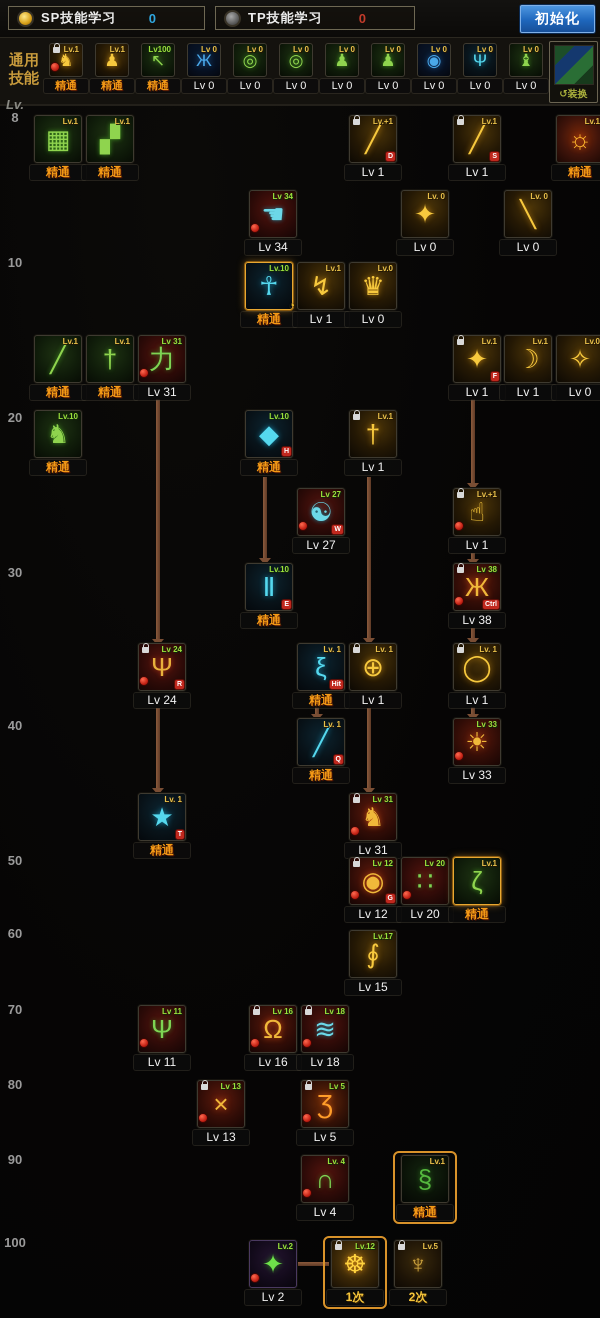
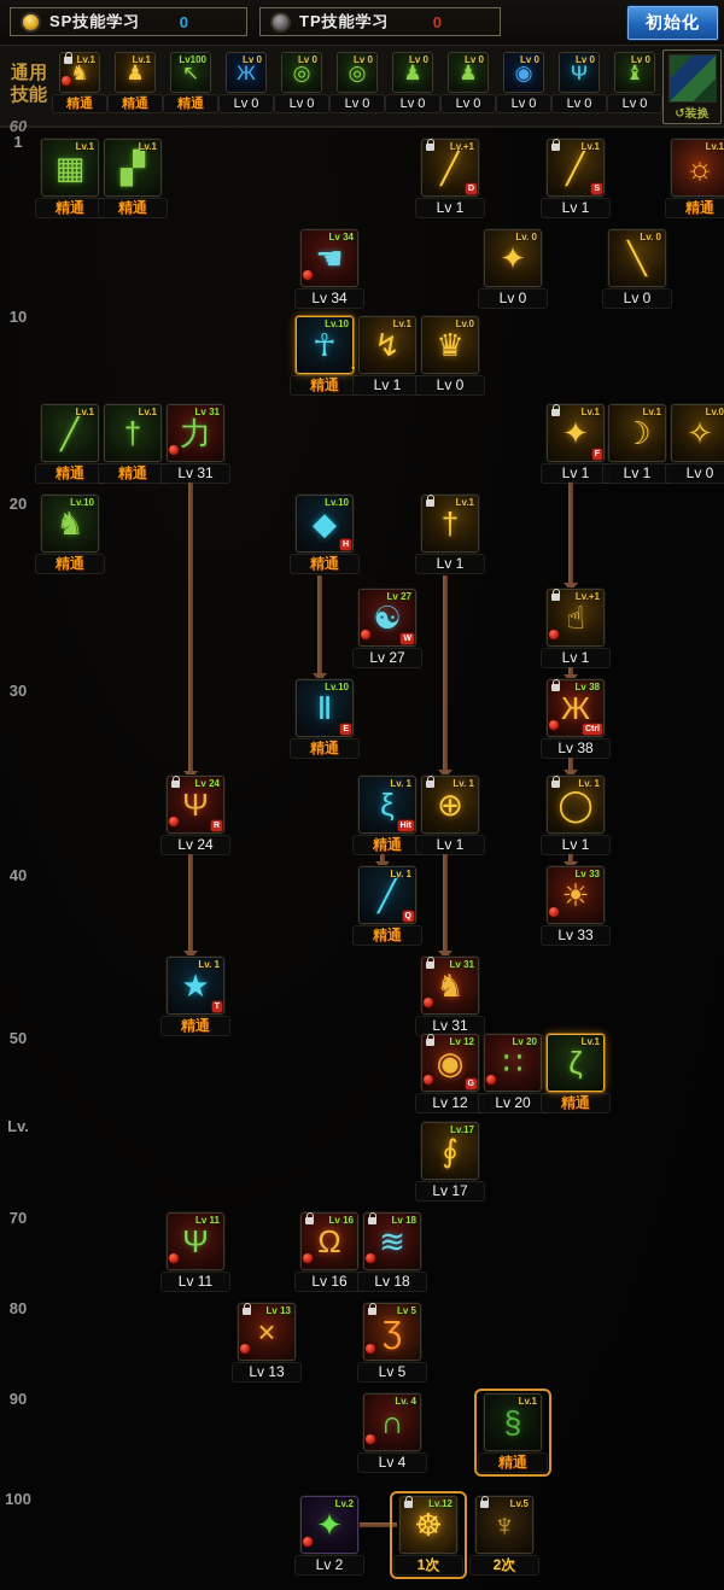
  SP技能学习
  0
  TP技能学习
  0
  初始化
  通用
  技能
  ♞
  Lv.1
  精通
  ♟
  Lv.1
  精通
  ↖
  Lv100
  精通
  Ж
  Lv 0
  Lv 0
  ◎
  Lv 0
  Lv 0
  ◎
  Lv 0
  Lv 0
  ♟
  Lv 0
  Lv 0
  ♟
  Lv 0
  Lv 0
  ◉
  Lv 0
  Lv 0
  Ψ
  Lv 0
  Lv 0
  ♝
  Lv 0
  Lv 0
  ↺装换
- Lv.
+ 60
- 8
+ 1
  10
  20
  30
  40
  50
- 60
+ Lv.
  70
  80
  90
  100
  ▦
  Lv.1
  精通
  ▞
  Lv.1
  精通
  ╱
  Lv.+1
  Lv 1
  ╱
  Lv.1
  Lv 1
  ☼
  Lv.1
  精通
  ☚
  Lv 34
  Lv 34
  ✦
  Lv. 0
  Lv 0
  ╲
  Lv. 0
  Lv 0
  ☥
  Lv.10
  ◔
  精通
  ↯
  Lv.1
  Lv 1
  ♛
  Lv.0
  Lv 0
  ╱
  Lv.1
  精通
  †
  Lv.1
  精通
  力
  Lv 31
  Lv 31
  ✦
  Lv.1
  Lv 1
  ☽
  Lv.1
  Lv 1
  ✧
  Lv.0
  Lv 0
  ♞
  Lv.10
  精通
  ◆
  Lv.10
  精通
  †
  Lv.1
  Lv 1
  ☯
  Lv 27
  Lv 27
  ☝
  Lv.+1
  Lv 1
  Ⅱ
  Lv.10
  精通
  Ж
  Lv 38
  Lv 38
  Ψ
  Lv 24
  Lv 24
  ξ
  Lv. 1
  精通
  ⊕
  Lv. 1
  Lv 1
  ◯
  Lv. 1
  Lv 1
  ╱
  Lv. 1
  精通
  ☀
  Lv 33
  Lv 33
  ★
  Lv. 1
  精通
  ♞
  Lv 31
  Lv 31
  ◉
  Lv 12
  Lv 12
  ∷
  Lv 20
  Lv 20
  ζ
  Lv.1
  精通
  ∮
  Lv.17
- Lv 15
+ Lv 17
  Ψ
  Lv 11
  Lv 11
  Ω
  Lv 16
  Lv 16
  ≋
  Lv 18
  Lv 18
  ×
  Lv 13
  Lv 13
  Ʒ
  Lv 5
  Lv 5
  ∩
  Lv. 4
  Lv 4
  §
  Lv.1
  精通
  ✦
  Lv.2
  Lv 2
  ☸
  Lv.12
  1次
  ♆
  Lv.5
  2次
